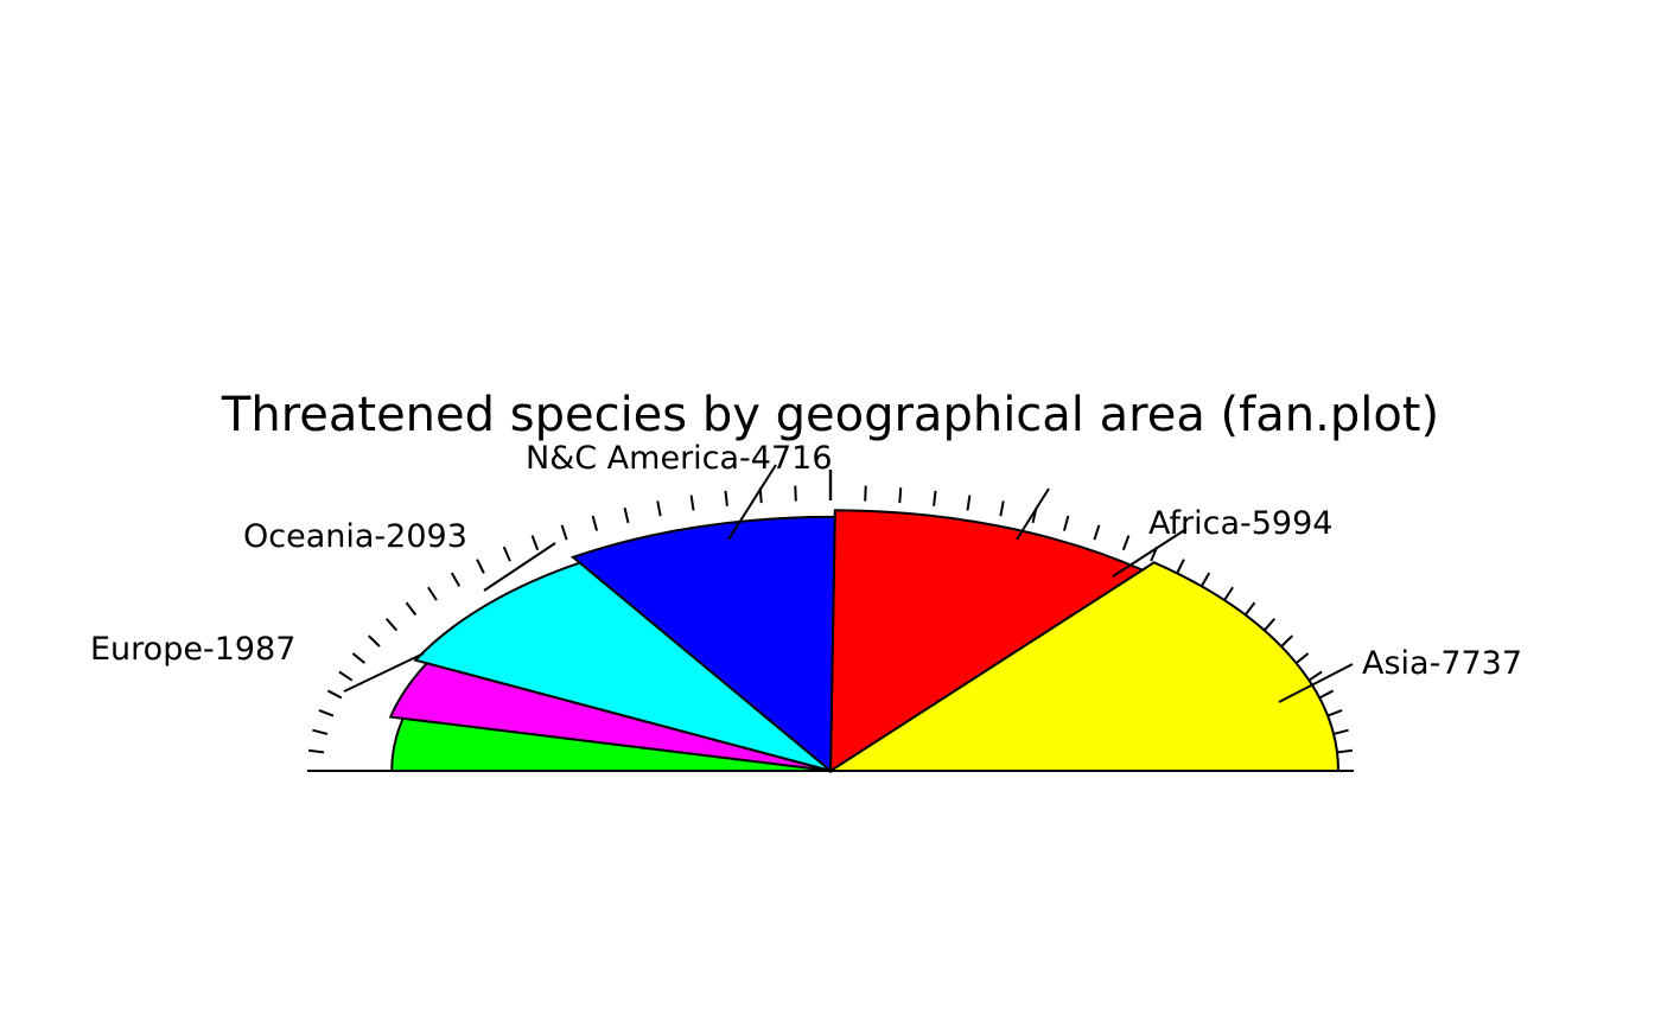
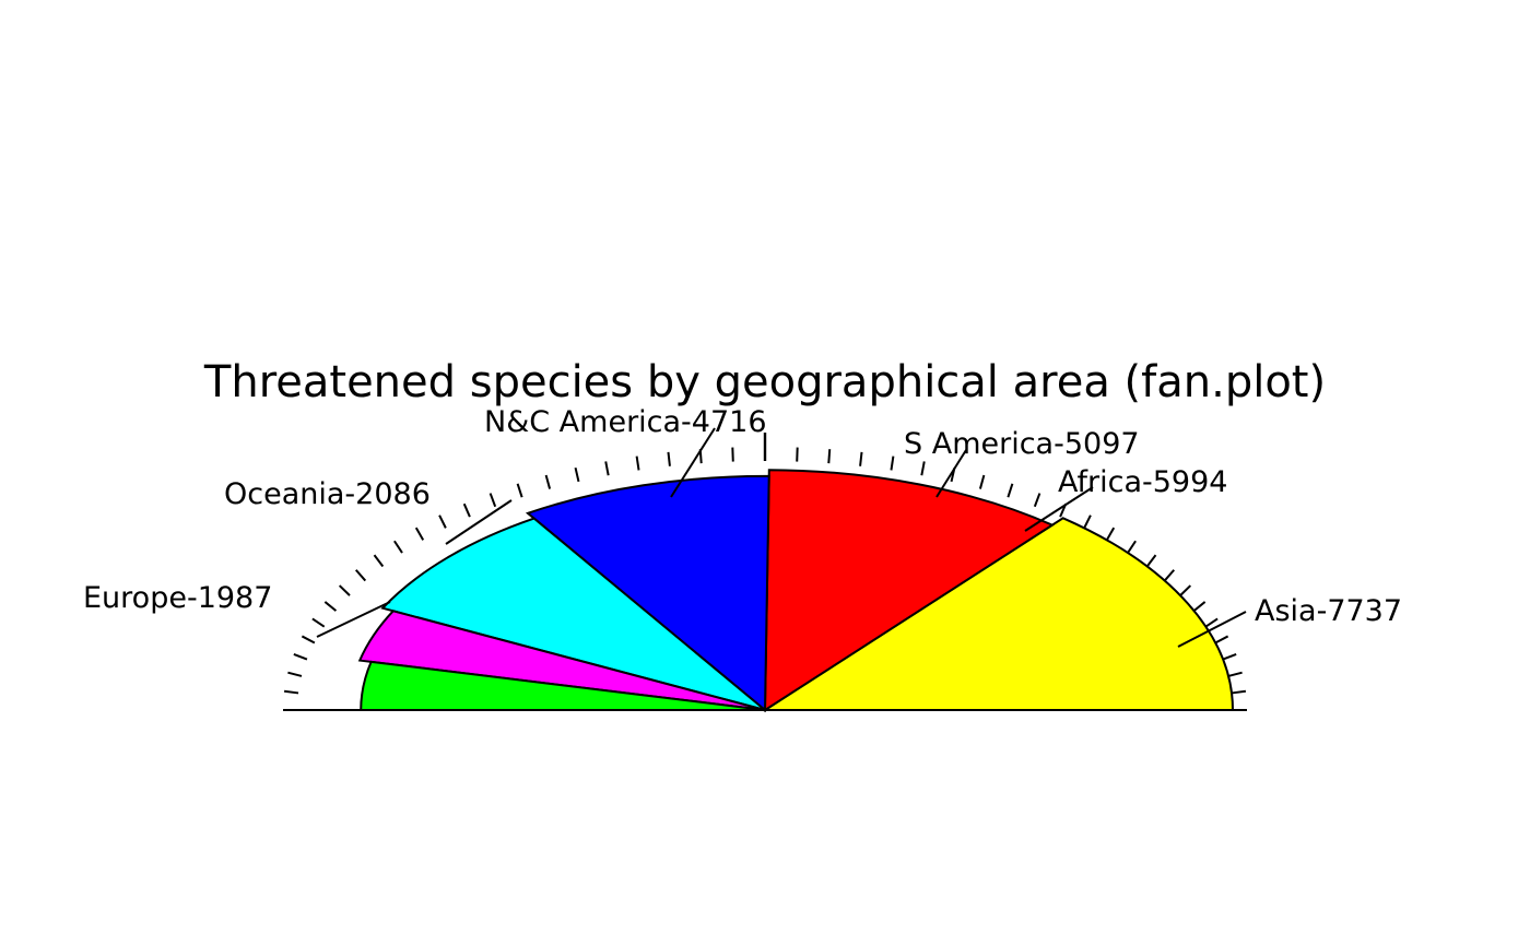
  Threatened species by geographical area (fan.plot)
  Asia-7737
  Africa-5994
+ S America-5097
  N&C America-4716
- Oceania-2093
+ Oceania-2086
  Europe-1987
